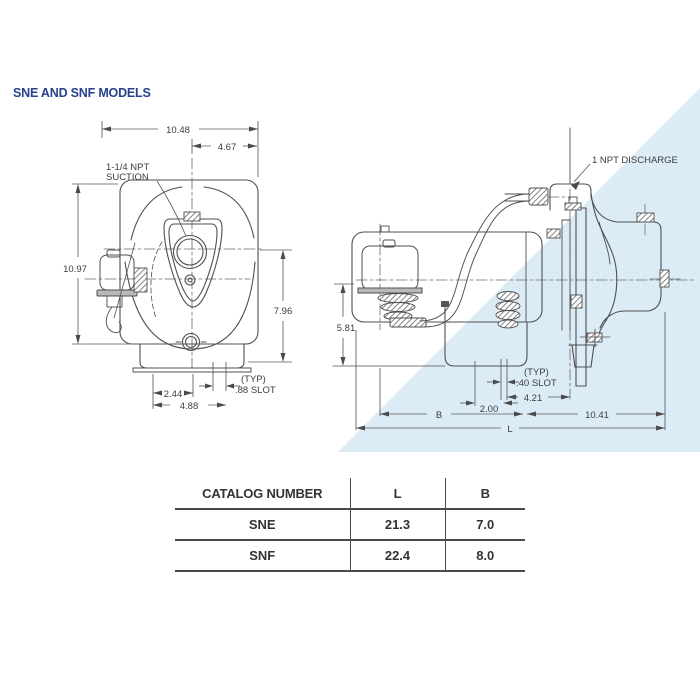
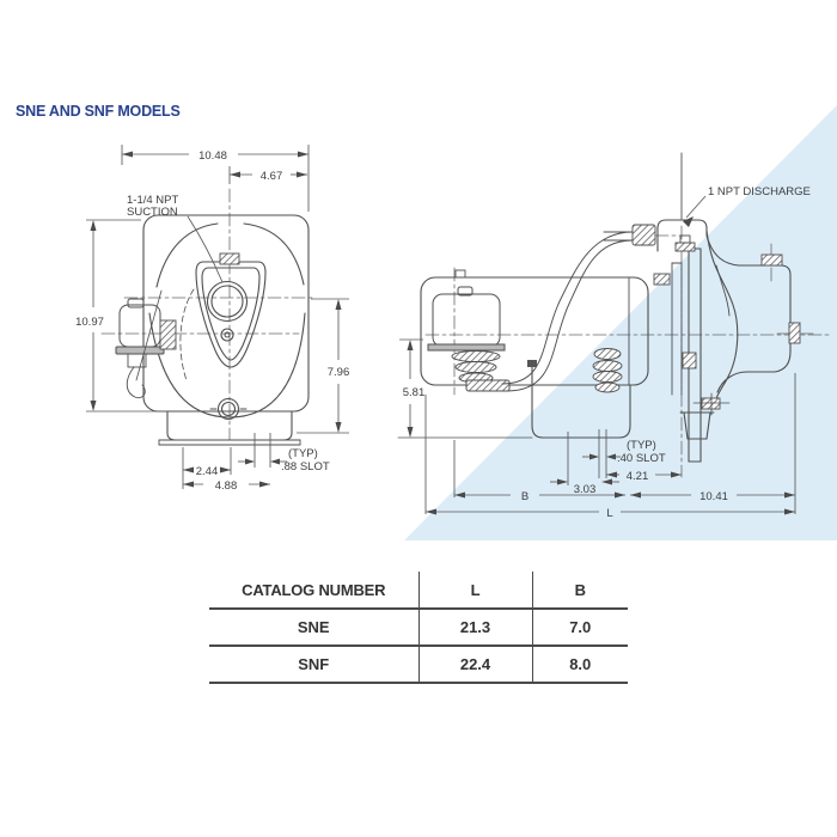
  SNE AND SNF MODELS
  10.48
  4.67
  10.97
  7.96
  2.44
  4.88
  (TYP)
  .88 SLOT
  1-1/4 NPT
  SUCTION
  1 NPT DISCHARGE
  5.81
  (TYP)
  .40 SLOT
  4.21
- 2.00
+ 3.03
  B
  10.41
  L
  CATALOG NUMBER	L	B
  SNE	21.3	7.0
  SNF	22.4	8.0
